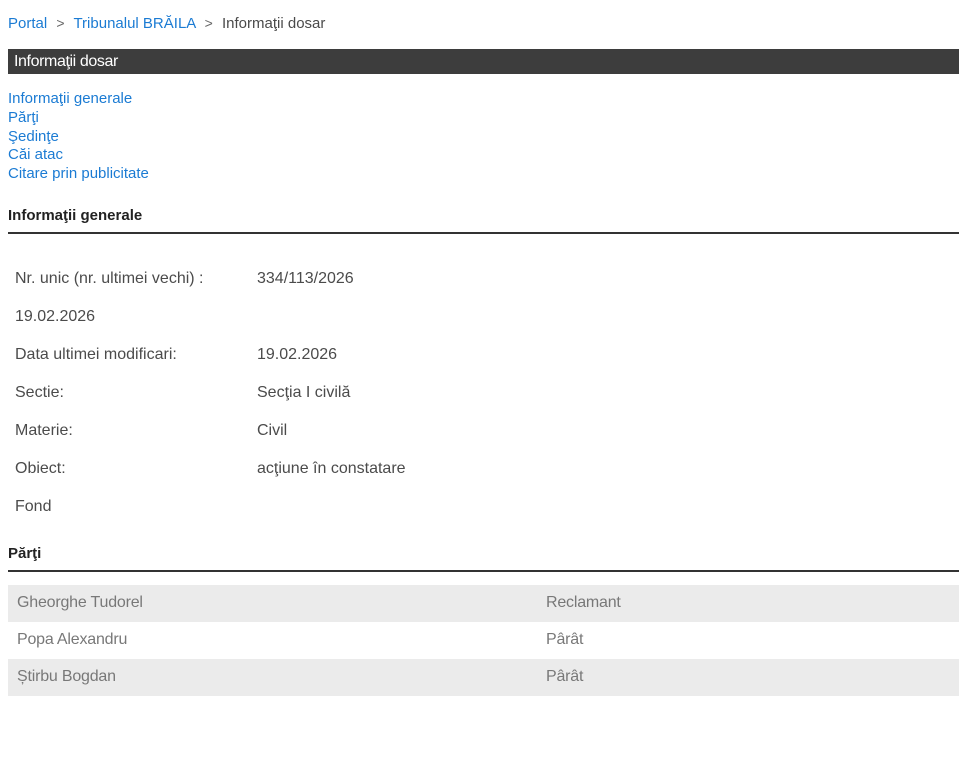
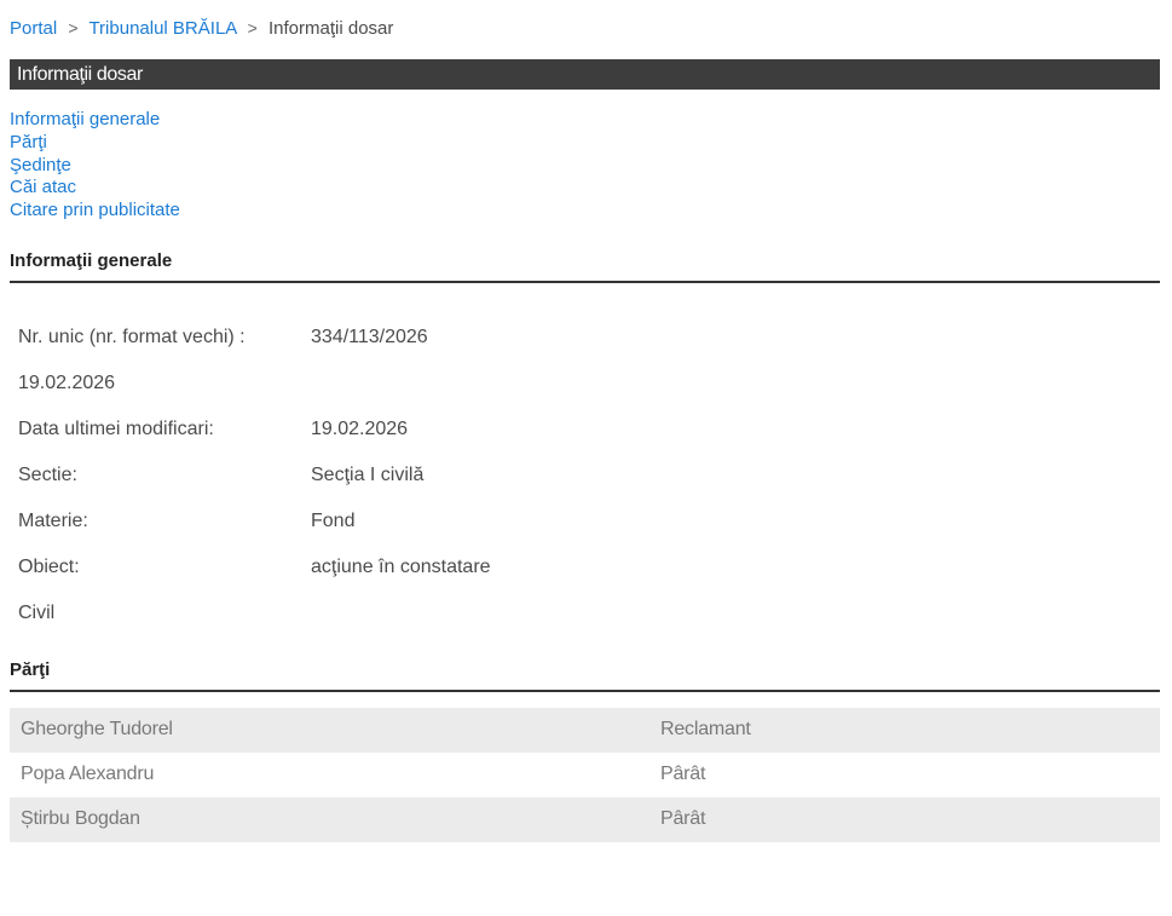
  Portal > Tribunalul BRĂILA > Informaţii dosar
  Informaţii dosar
  Informaţii generale
  Părţi
  Şedinţe
  Căi atac
  Citare prin publicitate
  Informaţii generale
- Nr. unic (nr. ultimei vechi) :
+ Nr. unic (nr. format vechi) :
  334/113/2026
  19.02.2026
  Data ultimei modificari:
  19.02.2026
  Sectie:
  Secţia I civilă
  Materie:
- Civil
+ Fond
  Obiect:
  acţiune în constatare
- Fond
+ Civil
  Părţi
  Gheorghe Tudorel
  Reclamant
  Popa Alexandru
  Pârât
  Știrbu Bogdan
  Pârât
